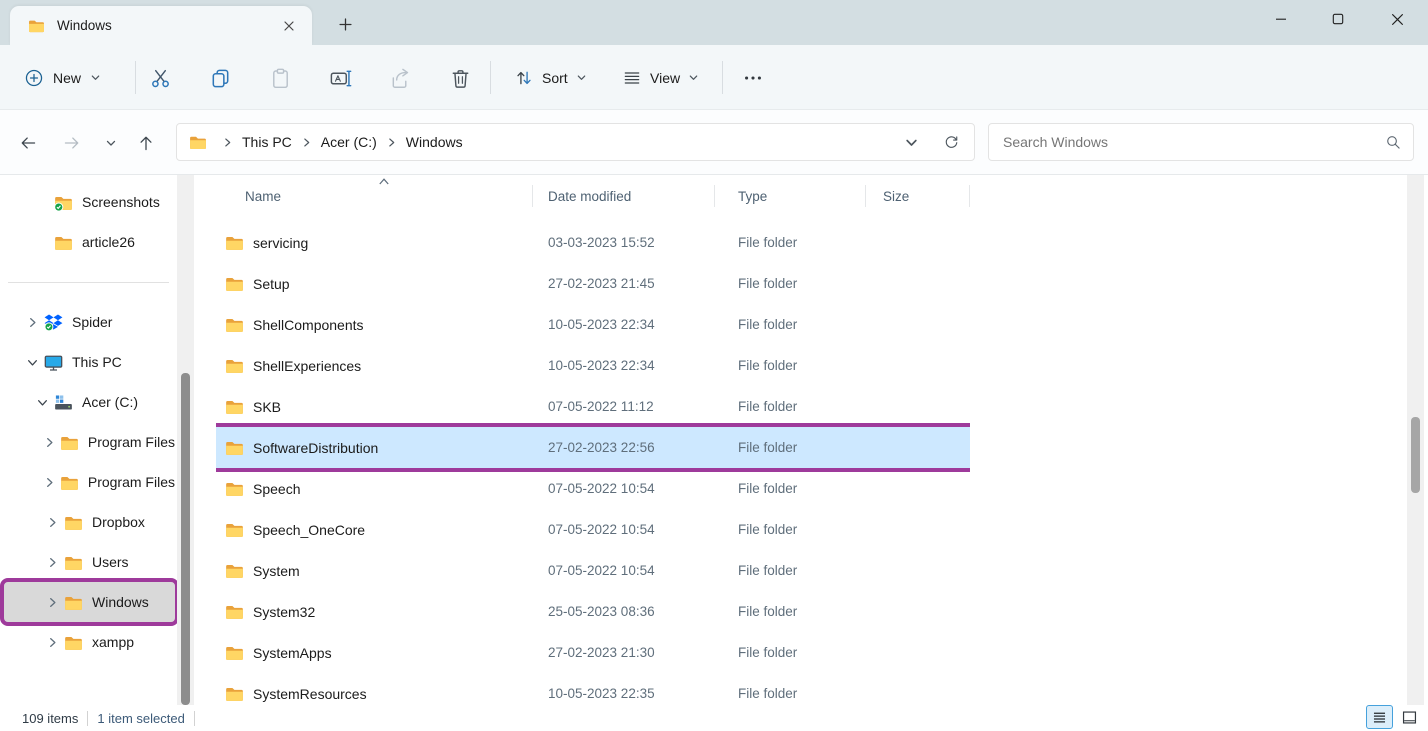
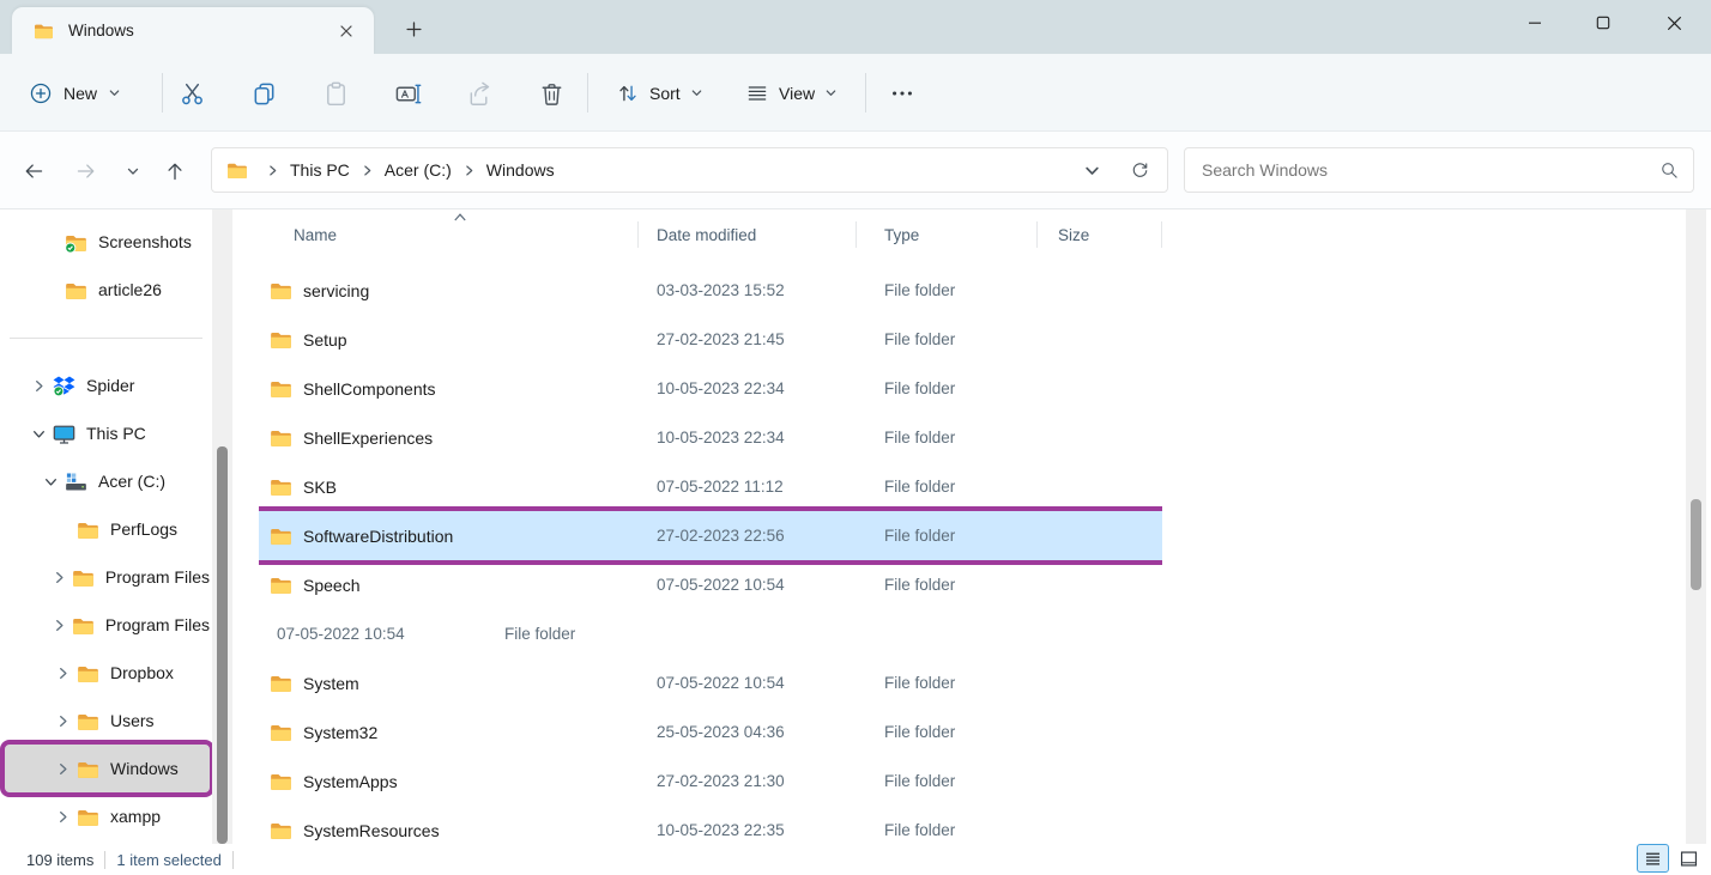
  Windows
  New
  Sort
  View
  This PC
  Acer (C:)
  Windows
  Search Windows
  Screenshots
  article26
  Spider
  This PC
  Acer (C:)
+ PerfLogs
  Program Files
  Program Files
  Dropbox
  Users
  Windows
  xampp
  Name
  Date modified
  Type
  Size
  servicing
  03-03-2023 15:52
  File folder
  Setup
  27-02-2023 21:45
  File folder
  ShellComponents
  10-05-2023 22:34
  File folder
  ShellExperiences
  10-05-2023 22:34
  File folder
  SKB
  07-05-2022 11:12
  File folder
  SoftwareDistribution
  27-02-2023 22:56
  File folder
  Speech
  07-05-2022 10:54
  File folder
- Speech_OneCore
  07-05-2022 10:54
  File folder
  System
  07-05-2022 10:54
  File folder
  System32
- 25-05-2023 08:36
+ 25-05-2023 04:36
  File folder
  SystemApps
  27-02-2023 21:30
  File folder
  SystemResources
  10-05-2023 22:35
  File folder
  109 items
  1 item selected
